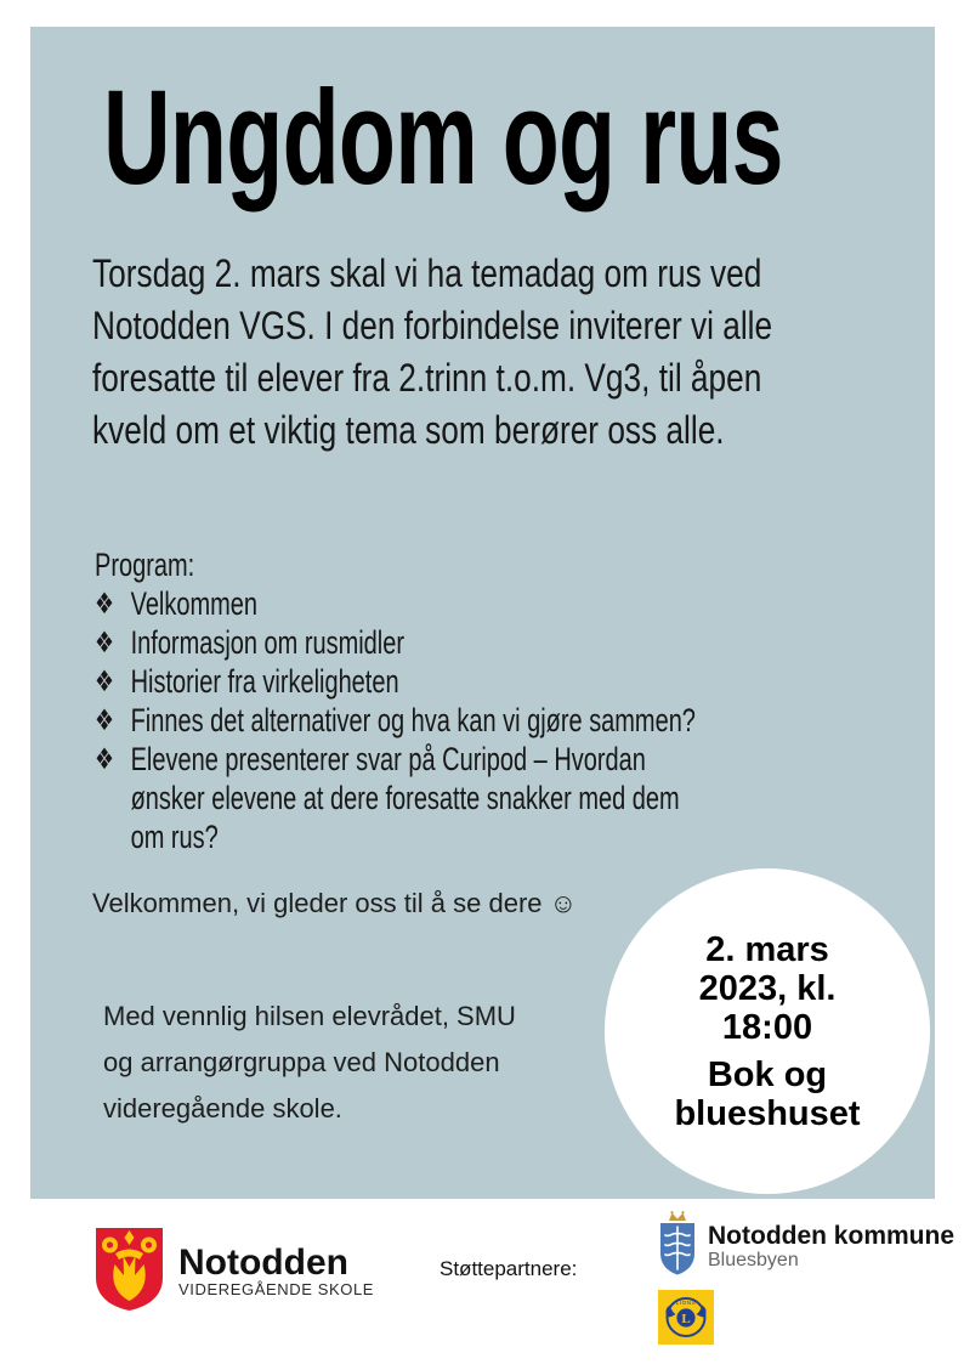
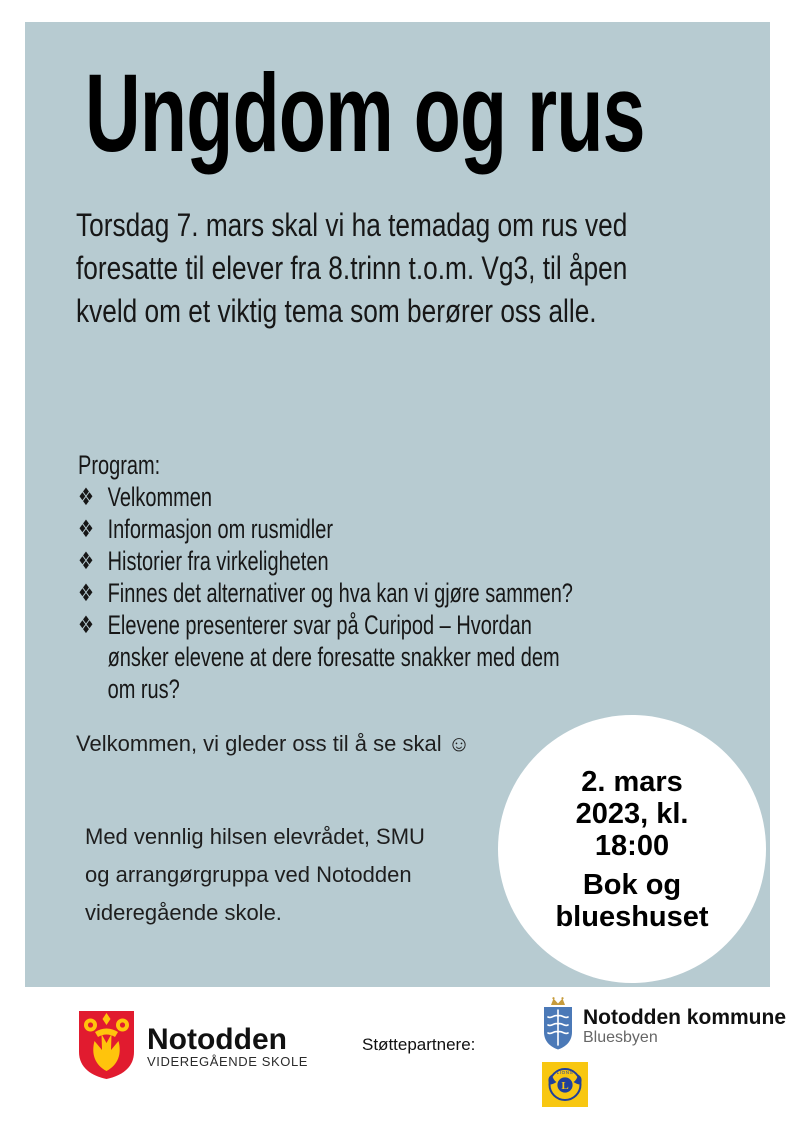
  Ungdom og rus
- Torsdag 2. mars skal vi ha temadag om rus ved
+ Torsdag 7. mars skal vi ha temadag om rus ved
- Notodden VGS. I den forbindelse inviterer vi alle
- foresatte til elever fra 2.trinn t.o.m. Vg3, til åpen
+ foresatte til elever fra 8.trinn t.o.m. Vg3, til åpen
  kveld om et viktig tema som berører oss alle.
  Program:
  ❖
  Velkommen
  ❖
  Informasjon om rusmidler
  ❖
  Historier fra virkeligheten
  ❖
  Finnes det alternativer og hva kan vi gjøre sammen?
  ❖
  Elevene presenterer svar på Curipod – Hvordan ønsker elevene at dere foresatte snakker med dem om rus?
- Velkommen, vi gleder oss til å se dere ☺
+ Velkommen, vi gleder oss til å se skal ☺
  Med vennlig hilsen elevrådet, SMU
  og arrangørgruppa ved Notodden
  videregående skole.
  2. mars
  2023, kl.
  18:00
  Bok og
  blueshuset
  Notodden
  VIDEREGÅENDE SKOLE
  Støttepartnere:
  Notodden kommune
  Bluesbyen
  L
